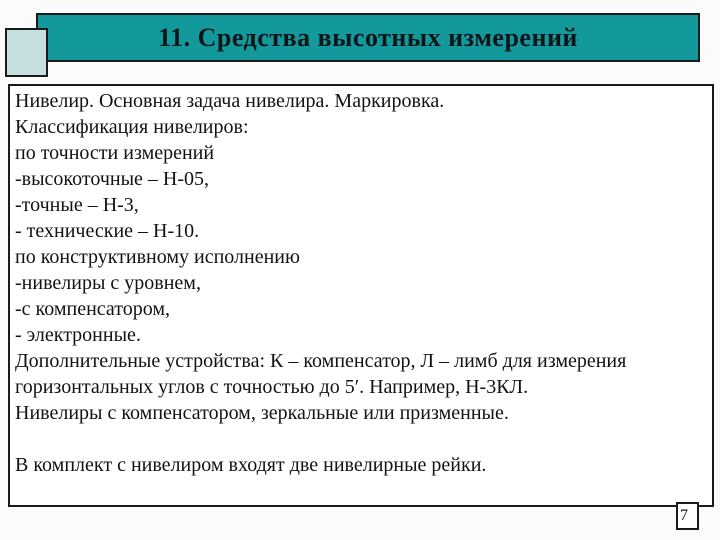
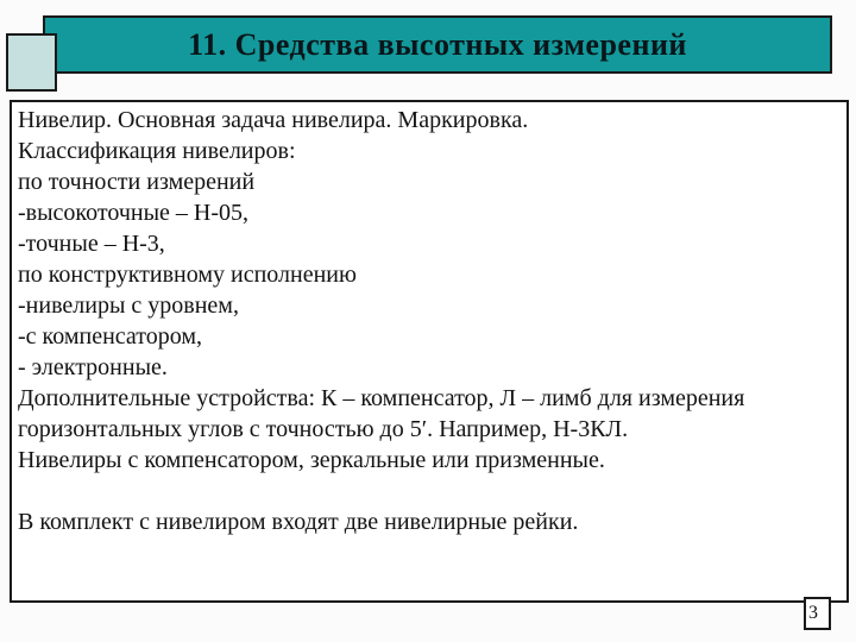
  11. Средства высотных измерений
  Нивелир. Основная задача нивелира. Маркировка.
  Классификация нивелиров:
  по точности измерений
  -высокоточные – Н-05,
  -точные – Н-3,
- - технические – Н-10.
  по конструктивному исполнению
  -нивелиры с уровнем,
  -с компенсатором,
  - электронные.
  Дополнительные устройства: К – компенсатор, Л – лимб для измерения
  горизонтальных углов с точностью до 5′. Например, Н-3КЛ.
  Нивелиры с компенсатором, зеркальные или призменные.
  В комплект с нивелиром входят две нивелирные рейки.
- 7
+ 3
